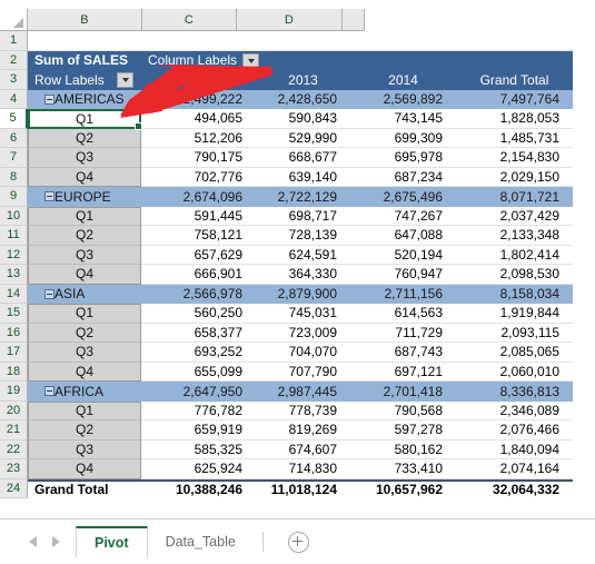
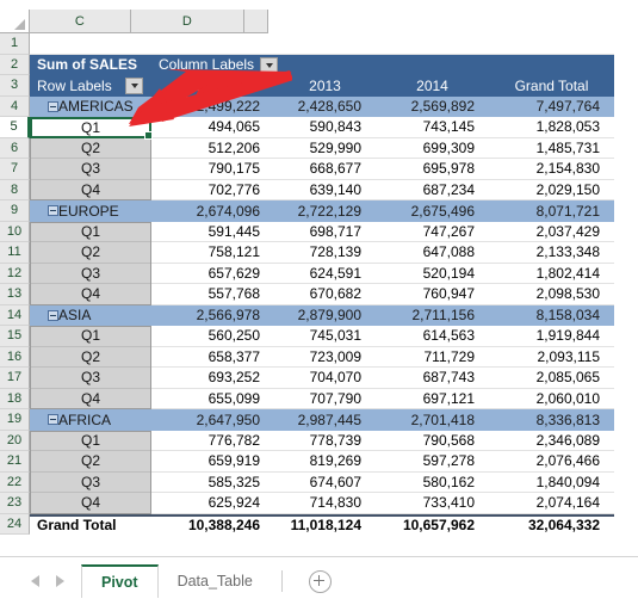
- B
  C
  D
  1
  2
  3
  4
  5
  6
  7
  8
  9
  10
  11
  12
  13
  14
  15
  16
  17
  18
  19
  20
  21
  22
  23
  24
  Sum of SALES
  Column Labels
  Row Labels
  2013
  2014
  Grand Total
  AMERICAS
  499,222
  2,428,650
  2,569,892
  7,497,764
  494,065
  590,843
  743,145
  1,828,053
  Q2
  512,206
  529,990
  699,309
  1,485,731
  Q3
  790,175
  668,677
  695,978
  2,154,830
  Q4
  702,776
  639,140
  687,234
  2,029,150
  EUROPE
  2,674,096
  2,722,129
  2,675,496
  8,071,721
  Q1
  591,445
  698,717
  747,267
  2,037,429
  Q2
  758,121
  728,139
  647,088
  2,133,348
  Q3
  657,629
  624,591
  520,194
  1,802,414
  Q4
- 666,901
+ 557,768
- 364,330
+ 670,682
  760,947
  2,098,530
  ASIA
  2,566,978
  2,879,900
  2,711,156
  8,158,034
  Q1
  560,250
  745,031
  614,563
  1,919,844
  Q2
  658,377
  723,009
  711,729
  2,093,115
  Q3
  693,252
  704,070
  687,743
  2,085,065
  Q4
  655,099
  707,790
  697,121
  2,060,010
  AFRICA
  2,647,950
  2,987,445
  2,701,418
  8,336,813
  Q1
  776,782
  778,739
  790,568
  2,346,089
  Q2
  659,919
  819,269
  597,278
  2,076,466
  Q3
  585,325
  674,607
  580,162
  1,840,094
  Q4
  625,924
  714,830
  733,410
  2,074,164
  Grand Total
  10,388,246
  11,018,124
  10,657,962
  32,064,332
  Q1
  Pivot
  Data_Table
